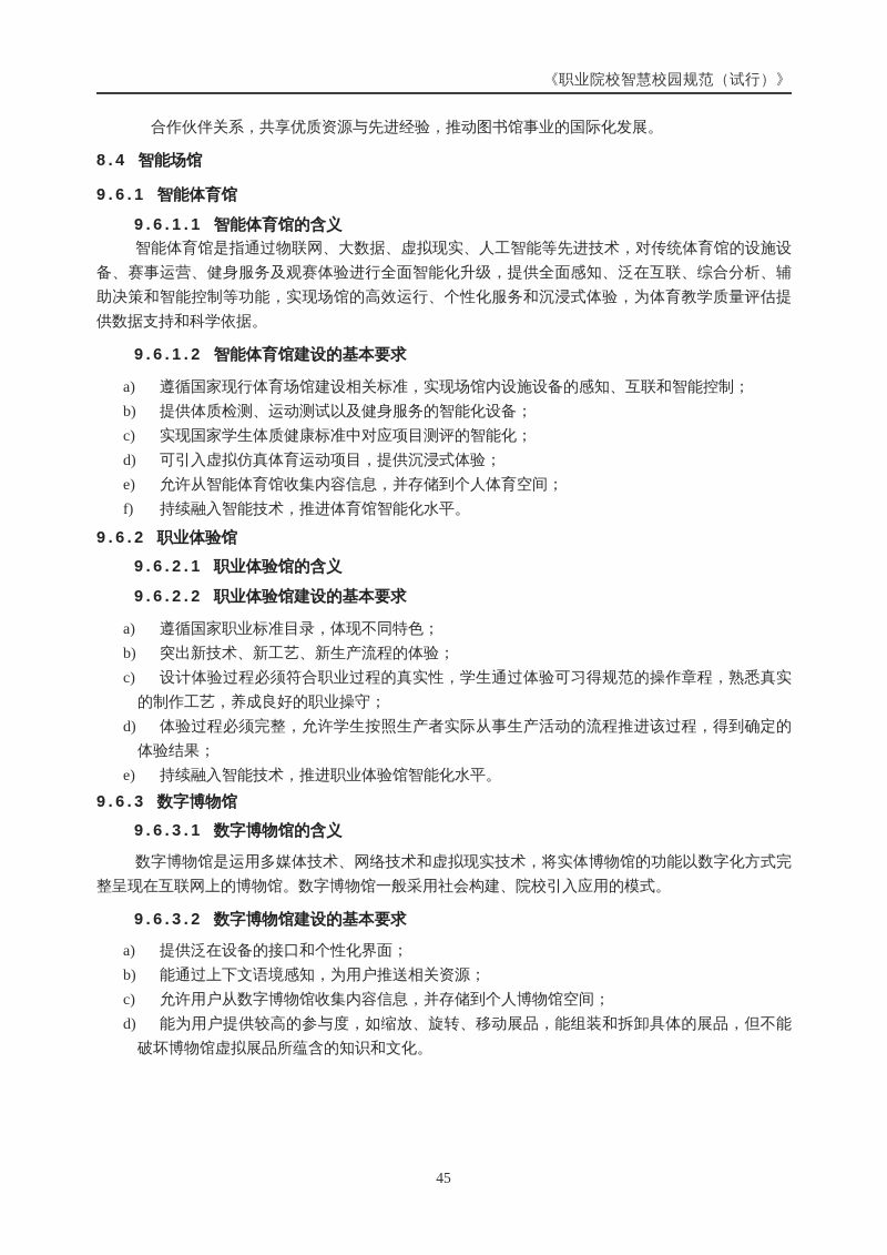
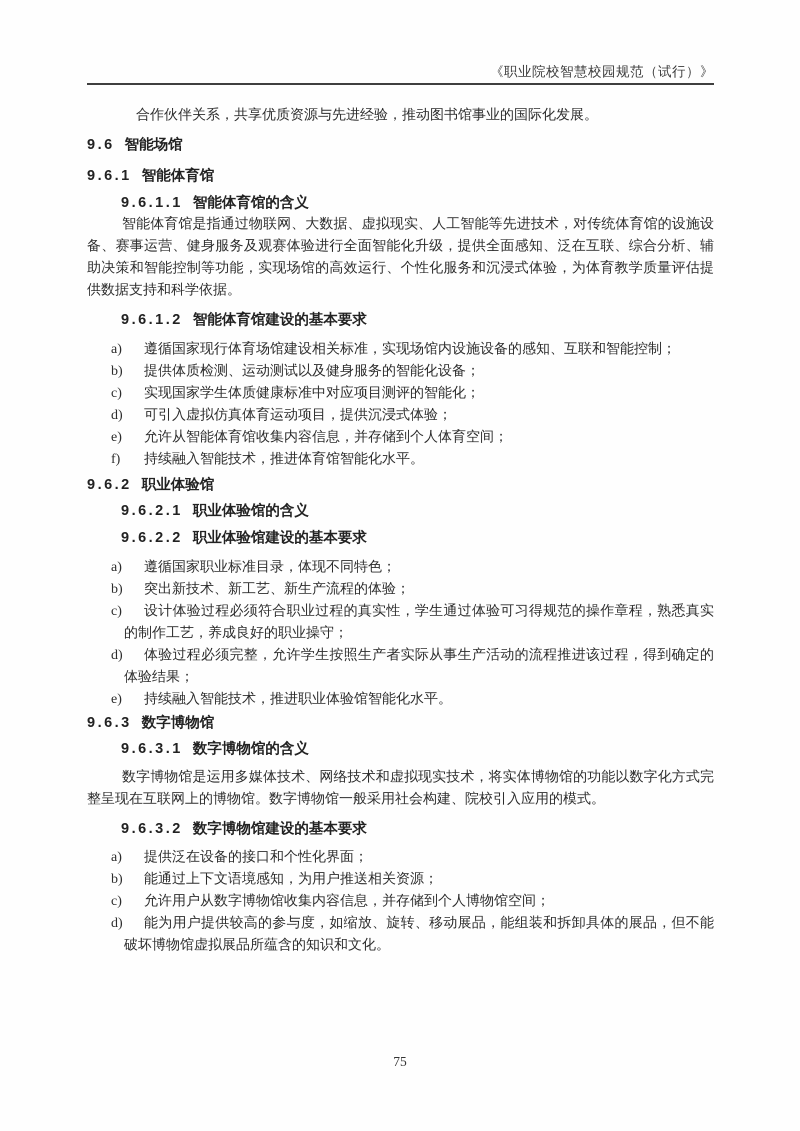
  《职业院校智慧校园规范（试行）》
  合作伙伴关系，共享优质资源与先进经验，推动图书馆事业的国际化发展。
- 8.4 智能场馆
+ 9.6 智能场馆
  9.6.1 智能体育馆
  9.6.1.1 智能体育馆的含义
  智能体育馆是指通过物联网、大数据、虚拟现实、人工智能等先进技术，对传统体育馆的设施设备、赛事运营、健身服务及观赛体验进行全面智能化升级，提供全面感知、泛在互联、综合分析、辅助决策和智能控制等功能，实现场馆的高效运行、个性化服务和沉浸式体验，为体育教学质量评估提供数据支持和科学依据。
  9.6.1.2 智能体育馆建设的基本要求
  a)
  遵循国家现行体育场馆建设相关标准，实现场馆内设施设备的感知、互联和智能控制；
  b)
  提供体质检测、运动测试以及健身服务的智能化设备；
  c)
  实现国家学生体质健康标准中对应项目测评的智能化；
  d)
  可引入虚拟仿真体育运动项目，提供沉浸式体验；
  e)
  允许从智能体育馆收集内容信息，并存储到个人体育空间；
  f)
  持续融入智能技术，推进体育馆智能化水平。
  9.6.2 职业体验馆
  9.6.2.1 职业体验馆的含义
  9.6.2.2 职业体验馆建设的基本要求
  a)
  遵循国家职业标准目录，体现不同特色；
  b)
  突出新技术、新工艺、新生产流程的体验；
  c)
  设计体验过程必须符合职业过程的真实性，学生通过体验可习得规范的操作章程，熟悉真实的制作工艺，养成良好的职业操守；
  d)
  体验过程必须完整，允许学生按照生产者实际从事生产活动的流程推进该过程，得到确定的体验结果；
  e)
  持续融入智能技术，推进职业体验馆智能化水平。
  9.6.3 数字博物馆
  9.6.3.1 数字博物馆的含义
  数字博物馆是运用多媒体技术、网络技术和虚拟现实技术，将实体博物馆的功能以数字化方式完整呈现在互联网上的博物馆。数字博物馆一般采用社会构建、院校引入应用的模式。
  9.6.3.2 数字博物馆建设的基本要求
  a)
  提供泛在设备的接口和个性化界面；
  b)
  能通过上下文语境感知，为用户推送相关资源；
  c)
  允许用户从数字博物馆收集内容信息，并存储到个人博物馆空间；
  d)
  能为用户提供较高的参与度，如缩放、旋转、移动展品，能组装和拆卸具体的展品，但不能破坏博物馆虚拟展品所蕴含的知识和文化。
- 45
+ 75
